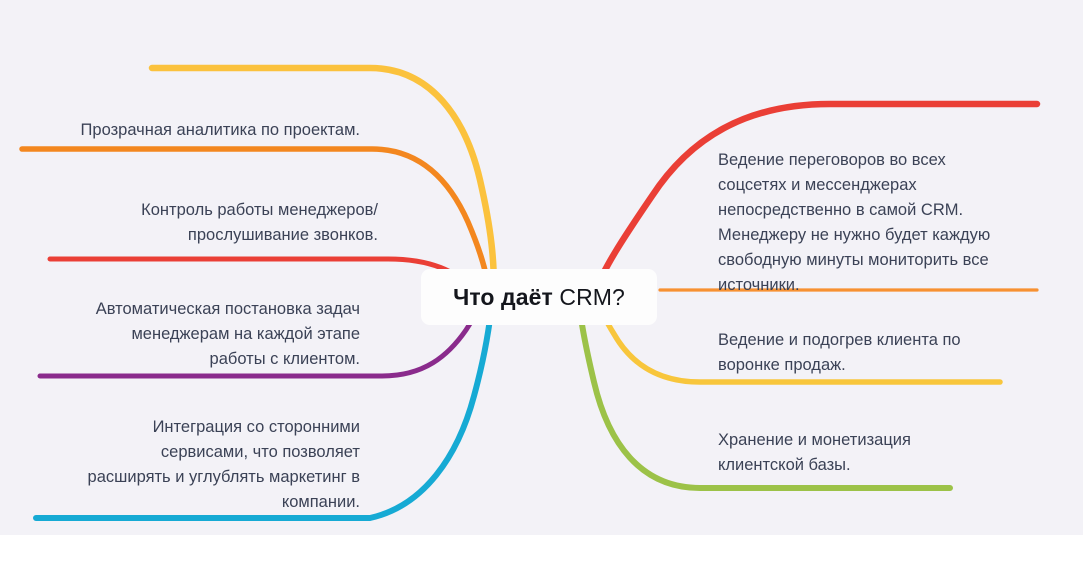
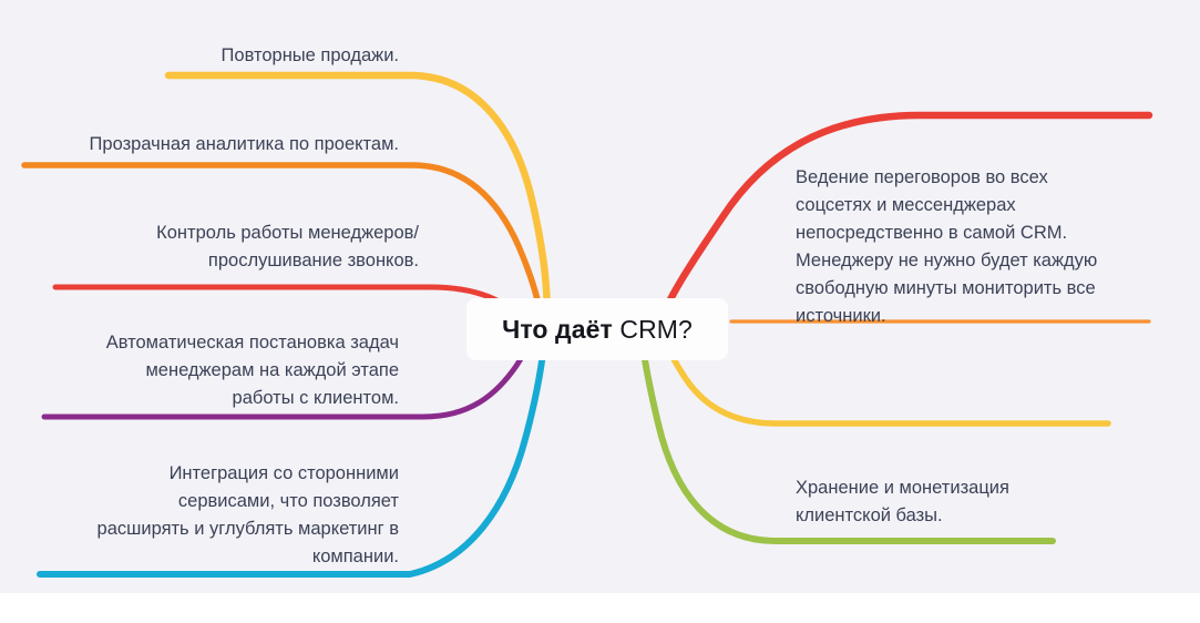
+ Повторные продажи.
  Прозрачная аналитика по проектам.
  Контроль работы менеджеров/
  прослушивание звонков.
  Автоматическая постановка задач
  менеджерам на каждой этапе
  работы с клиентом.
  Интеграция со сторонними
  сервисами, что позволяет
  расширять и углублять маркетинг в
  компании.
  Ведение переговоров во всех
  соцсетях и мессенджерах
  непосредственно в самой CRM.
  Менеджеру не нужно будет каждую
  свободную минуты мониторить все
  источники.
- Ведение и подогрев клиента по
- воронке продаж.
  Хранение и монетизация
  клиентской базы.
  Что даёт CRM?
